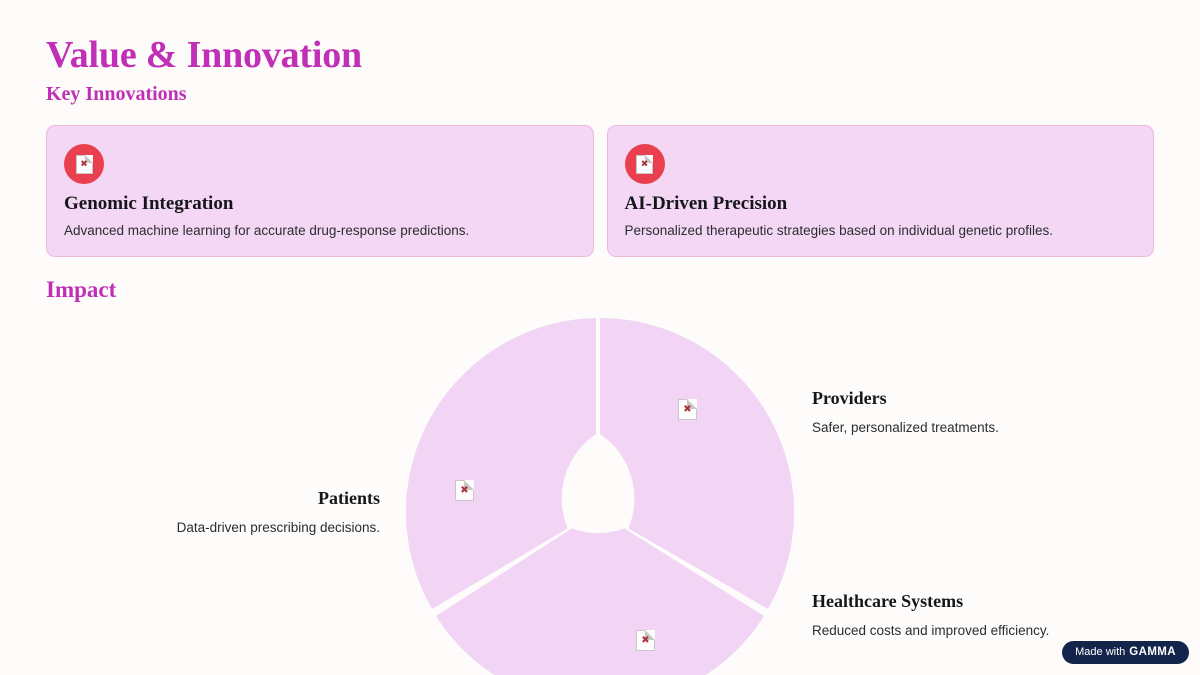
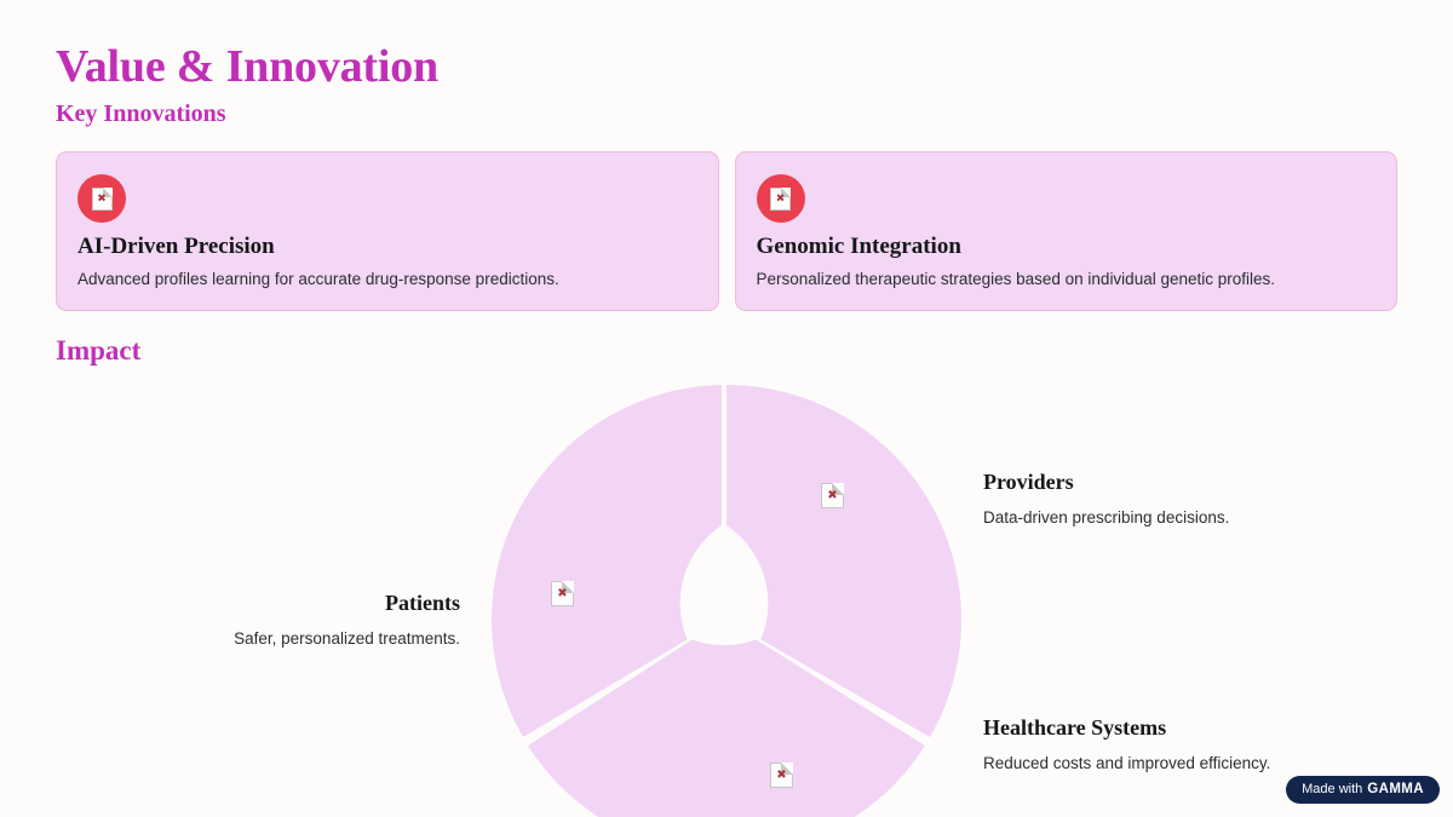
  Value & Innovation
  Key Innovations
  ✖
- Genomic Integration
+ AI-Driven Precision
- Advanced machine learning for accurate drug-response predictions.
+ Advanced profiles learning for accurate drug-response predictions.
  ✖
- AI-Driven Precision
+ Genomic Integration
  Personalized therapeutic strategies based on individual genetic profiles.
  Impact
  ✖
  ✖
  ✖
  Providers
- Safer, personalized treatments.
+ Data-driven prescribing decisions.
  Healthcare Systems
  Reduced costs and improved efficiency.
  Patients
- Data-driven prescribing decisions.
+ Safer, personalized treatments.
  Made with
  GAMMA
